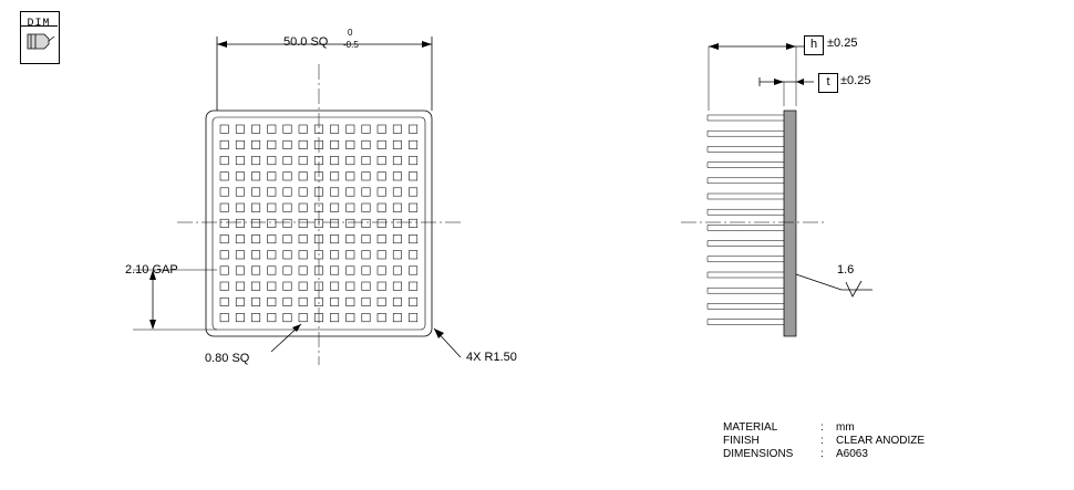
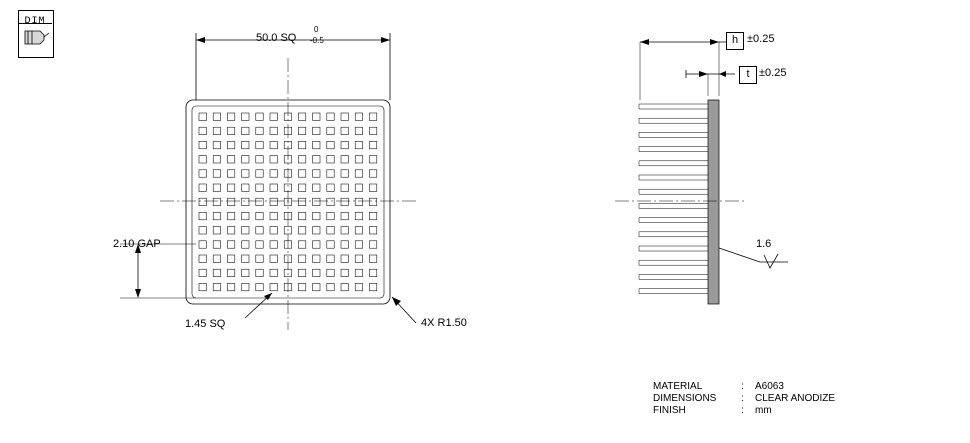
  DIM
  50.0 SQ
  0
  -0.5
  2.10 GAP
- 0.80 SQ
+ 1.45 SQ
  4X R1.50
  h
  ±0.25
  t
  ±0.25
  1.6
  MATERIAL
  :
- mm
+ A6063
- FINISH
+ DIMENSIONS
  :
  CLEAR ANODIZE
- DIMENSIONS
+ FINISH
  :
- A6063
+ mm
